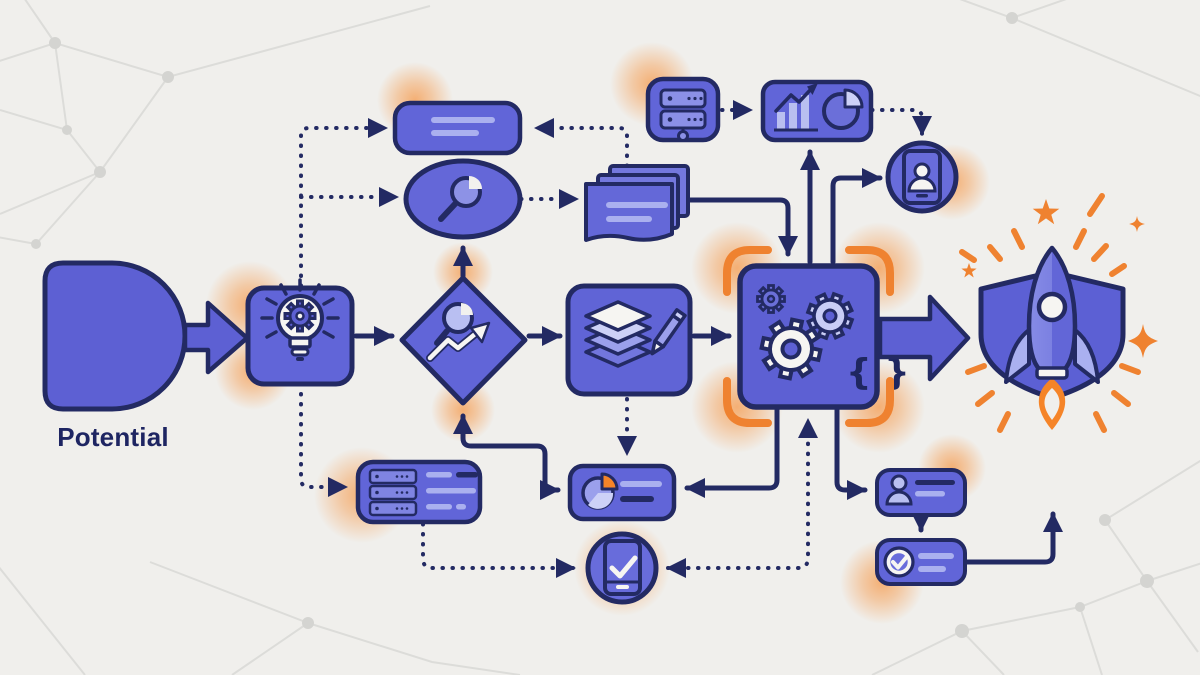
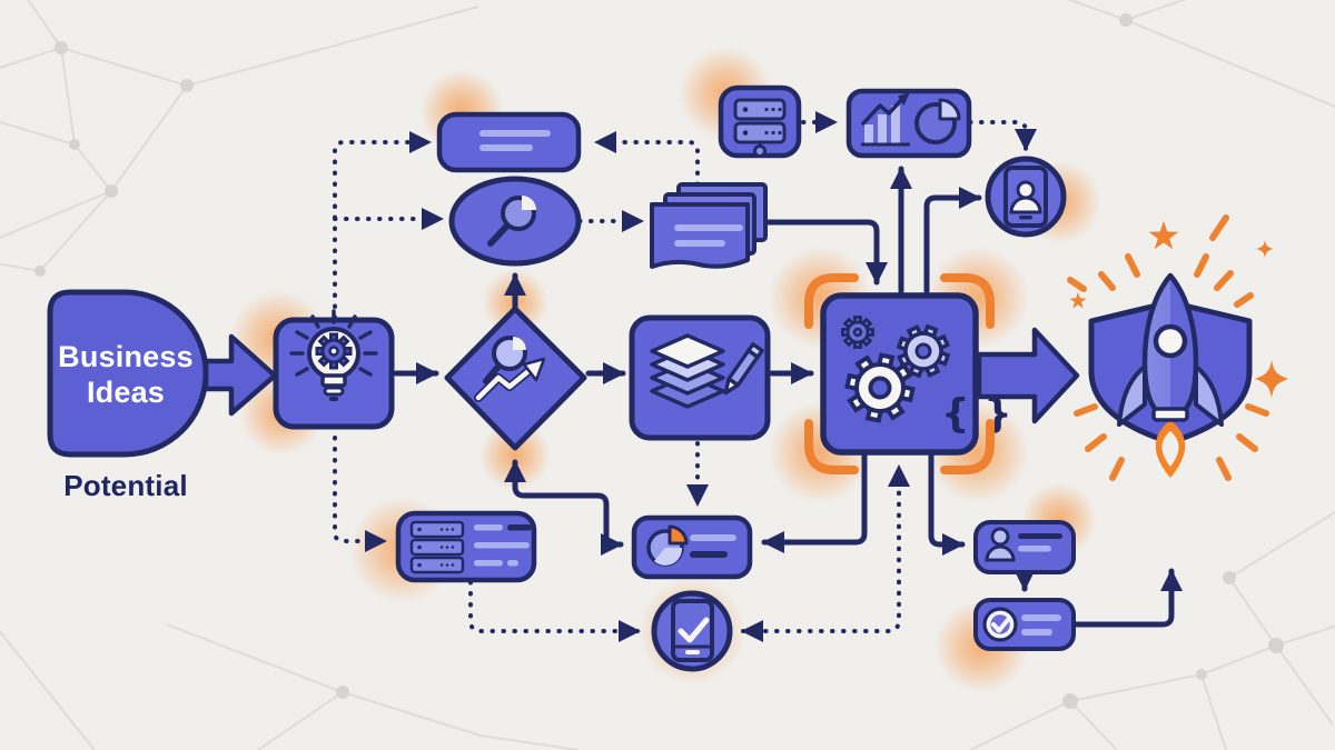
  { }
+ Business Ideas
  Potential
